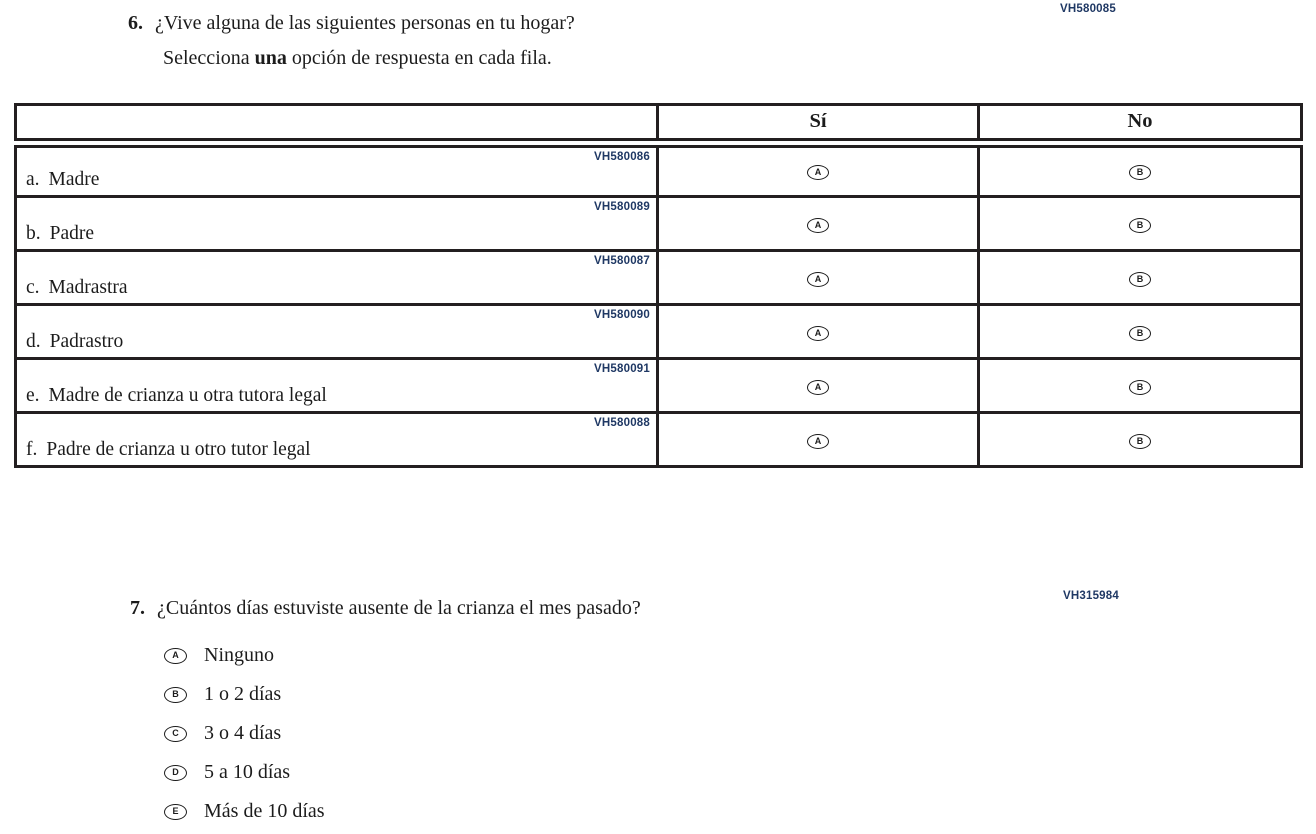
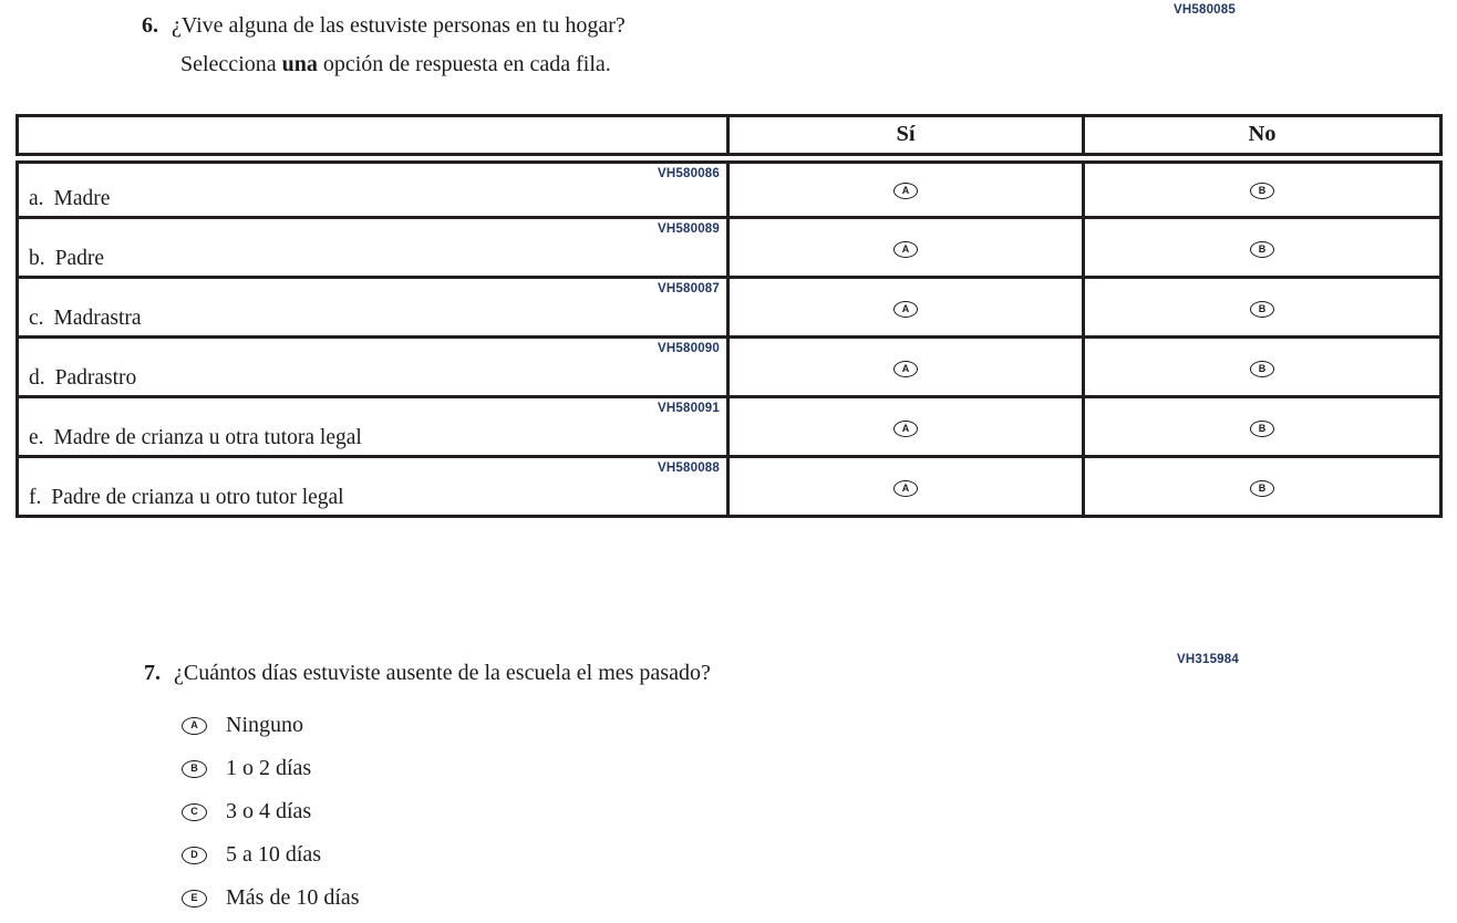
  VH580085
- 6. ¿Vive alguna de las siguientes personas en tu hogar?
+ 6. ¿Vive alguna de las estuviste personas en tu hogar?
  Selecciona una opción de respuesta en cada fila.
  	Sí	No
  VH580086 a. Madre	A	B
  VH580089 b. Padre	A	B
  VH580087 c. Madrastra	A	B
  VH580090 d. Padrastro	A	B
  VH580091 e. Madre de crianza u otra tutora legal	A	B
  VH580088 f. Padre de crianza u otro tutor legal	A	B
  VH315984
- 7. ¿Cuántos días estuviste ausente de la crianza el mes pasado?
+ 7. ¿Cuántos días estuviste ausente de la escuela el mes pasado?
  A
  Ninguno
  B
  1 o 2 días
  C
  3 o 4 días
  D
  5 a 10 días
  E
  Más de 10 días
